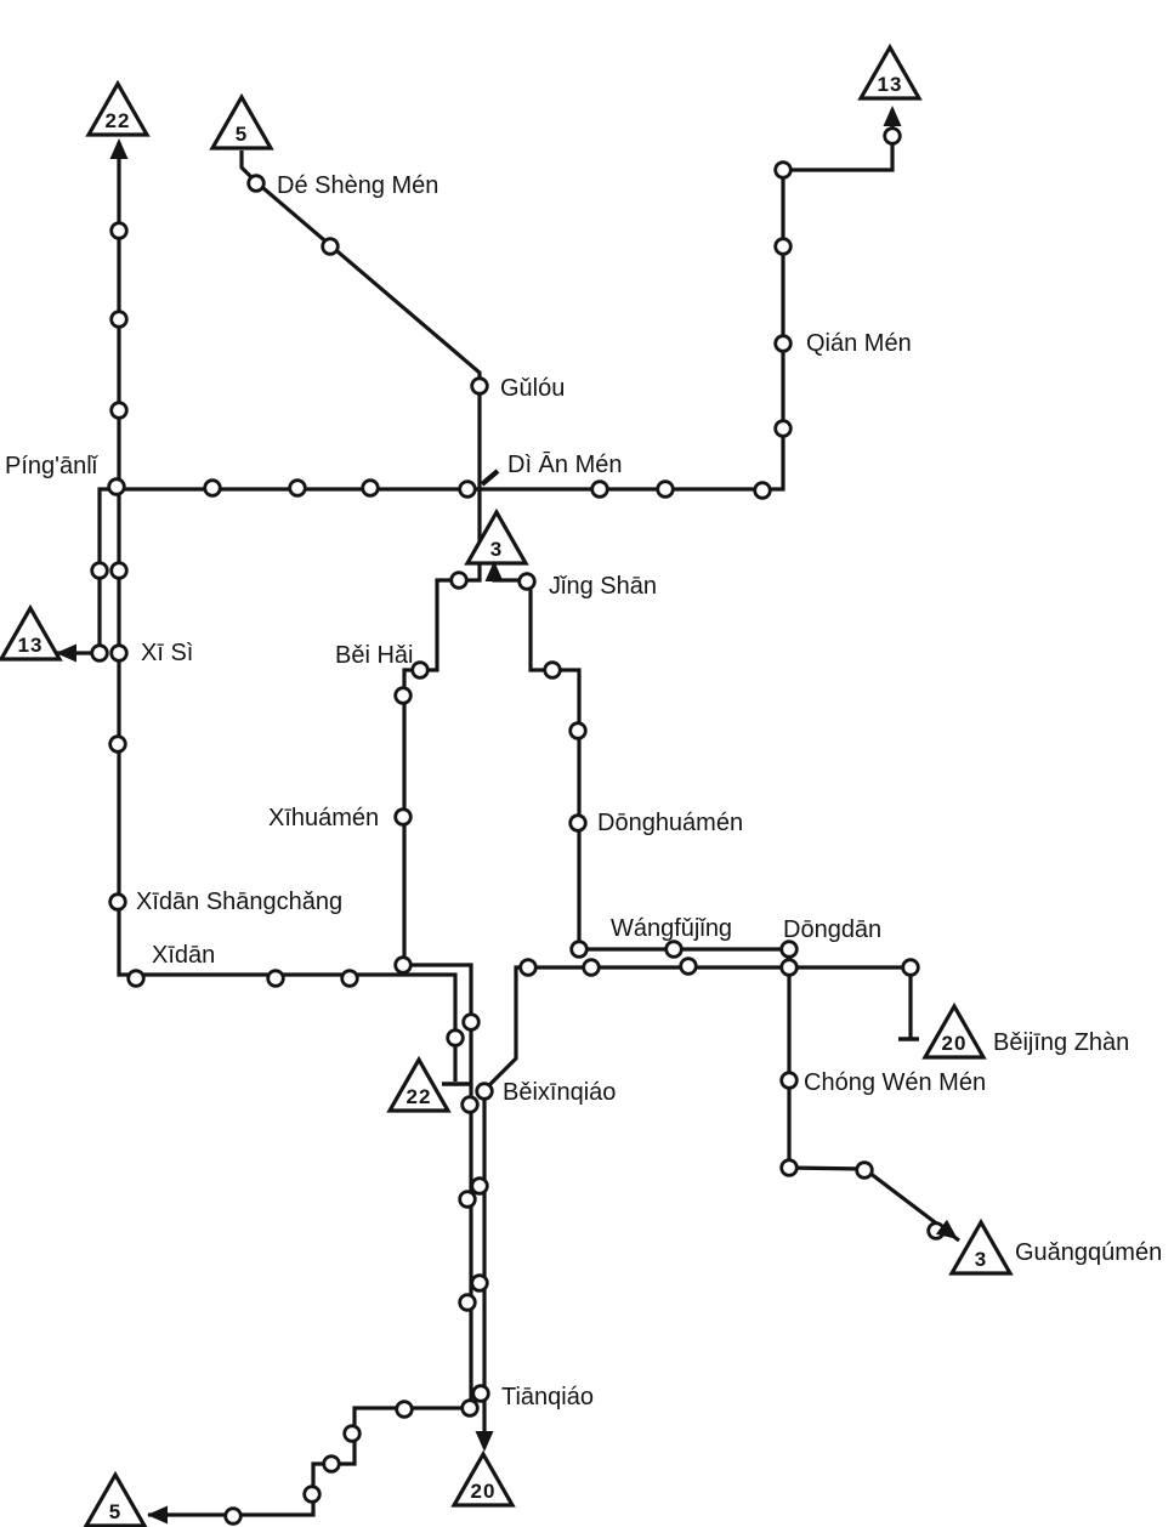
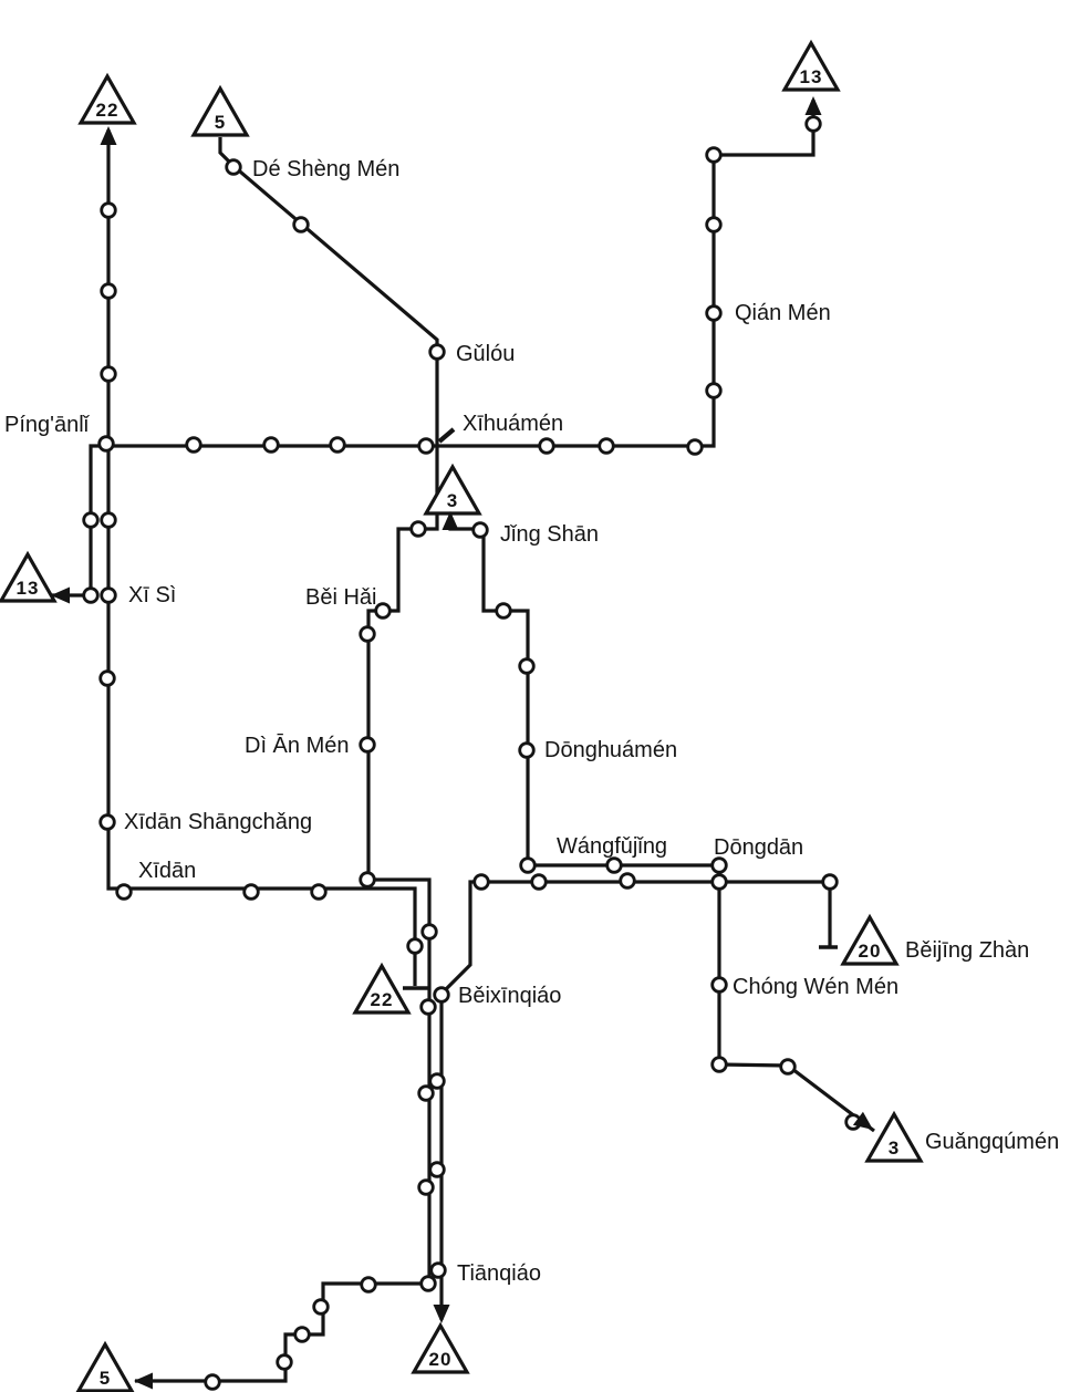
  22
  5
  13
  13
  3
  22
  20
  3
  20
  5
  Dé Shèng Mén
  Gǔlóu
  Píng'ānlǐ
- Dì Ān Mén
+ Xīhuámén
  Qián Mén
  Xī Sì
  Běi Hǎi
  Jǐng Shān
- Xīhuámén
+ Dì Ān Mén
  Dōnghuámén
  Xīdān Shāngchǎng
  Xīdān
  Wángfǔjǐng
  Dōngdān
  Běijīng Zhàn
  Chóng Wén Mén
  Guǎngqúmén
  Běixīnqiáo
  Tiānqiáo
